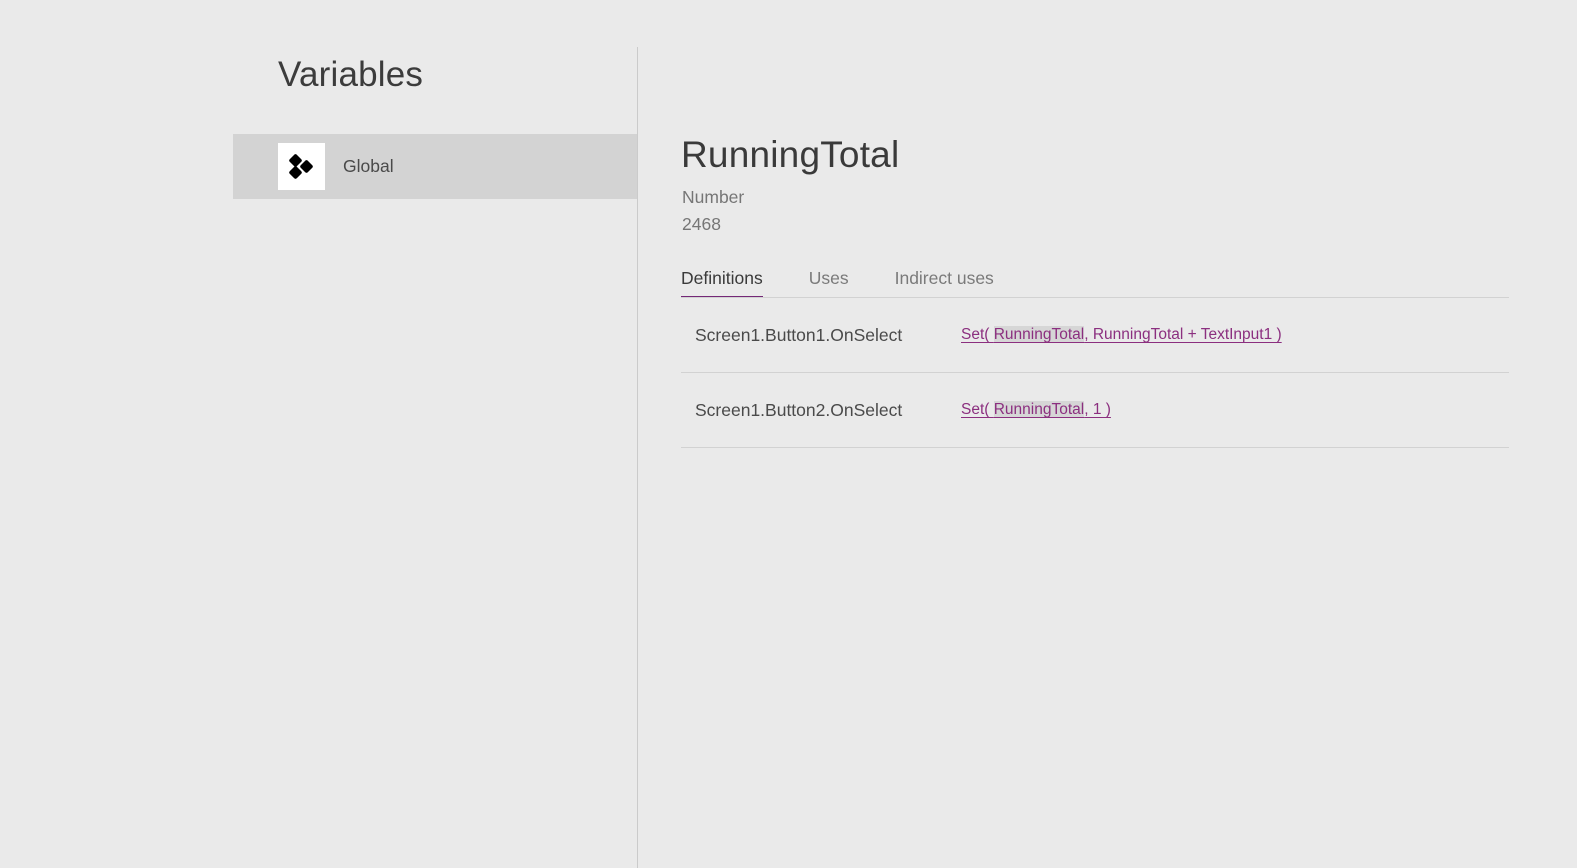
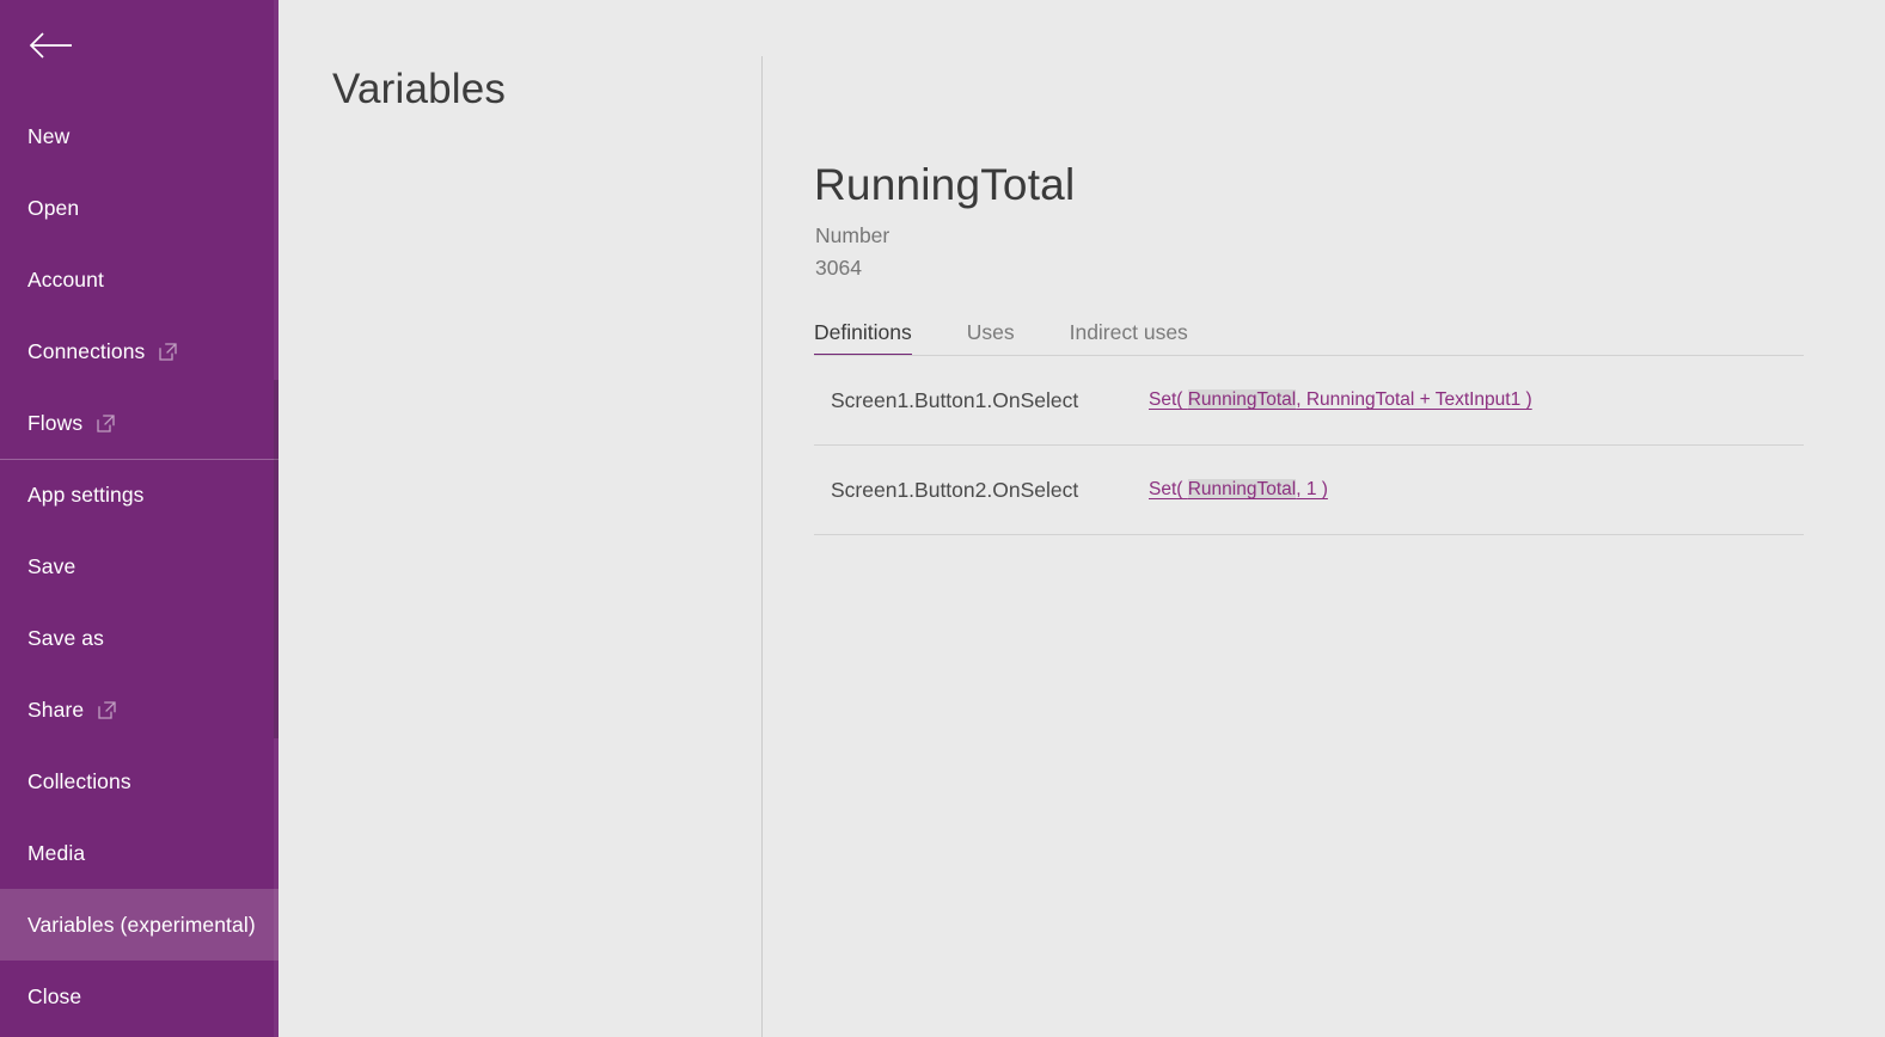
+ New
+ Open
+ Account
+ Connections
+ Flows
+ App settings
+ Save
+ Save as
+ Share
+ Collections
+ Media
+ Variables (experimental)
+ Close
  Variables
- Global
  RunningTotal
  Number
- 2468
+ 3064
  Definitions
  Uses
  Indirect uses
  Screen1.Button1.OnSelect
  Set( RunningTotal, RunningTotal + TextInput1 )
  Screen1.Button2.OnSelect
  Set( RunningTotal, 1 )
